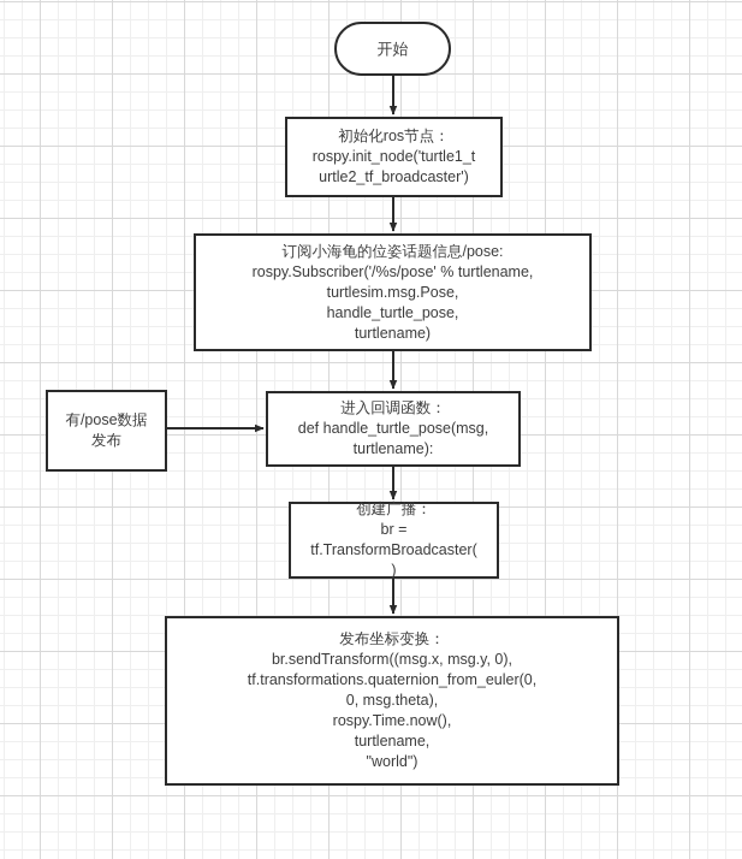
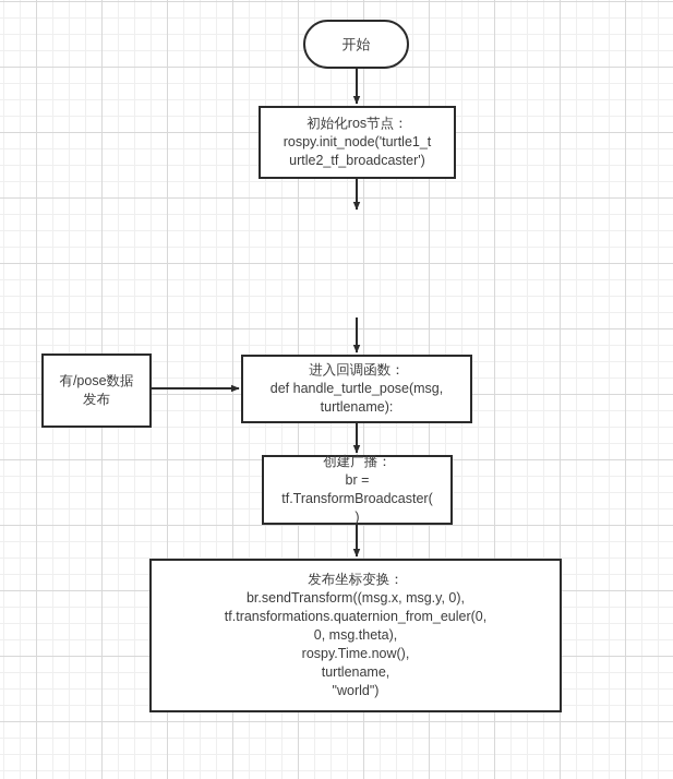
  开始
  初始化ros节点：
  rospy.init_node('turtle1_t
  urtle2_tf_broadcaster')
- 订阅小海龟的位姿话题信息/pose:
- rospy.Subscriber('/%s/pose' % turtlename,
- turtlesim.msg.Pose,
- handle_turtle_pose,
- turtlename)
  有/pose数据
  发布
  进入回调函数：
  def handle_turtle_pose(msg,
  turtlename):
  创建广播：
  br =
  tf.TransformBroadcaster(
  )
  发布坐标变换：
  br.sendTransform((msg.x, msg.y, 0),
  tf.transformations.quaternion_from_euler(0,
  0, msg.theta),
  rospy.Time.now(),
  turtlename,
  "world")
